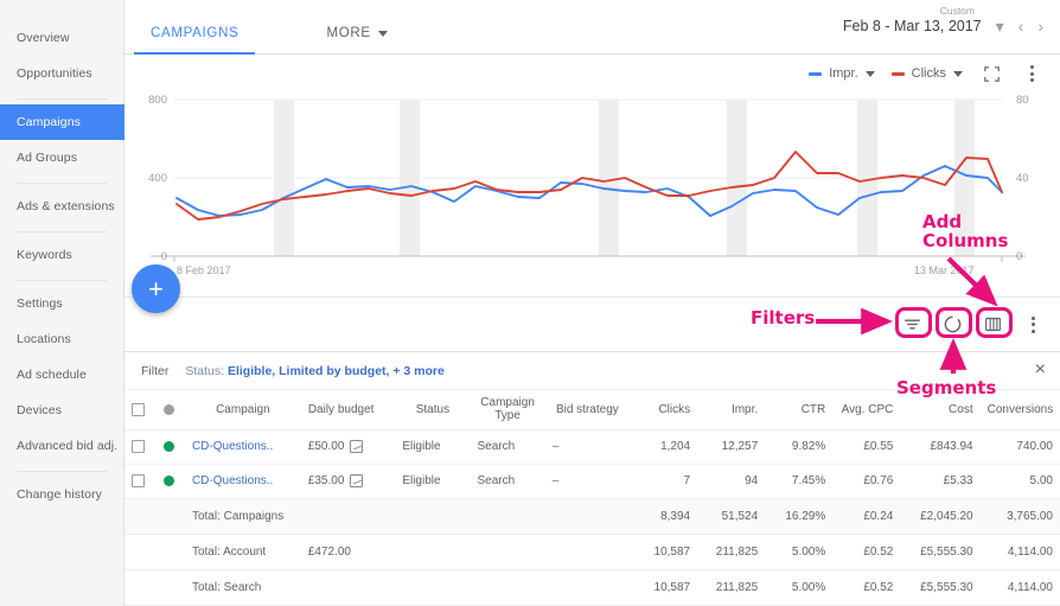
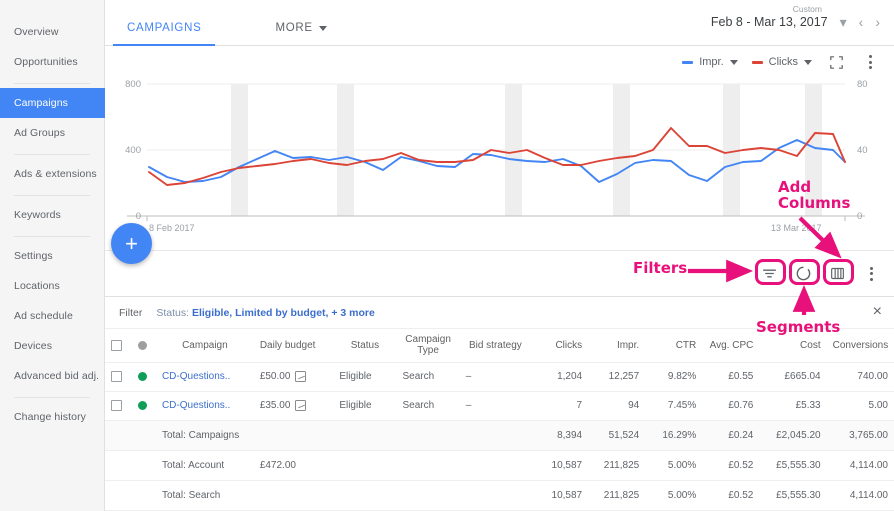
  Overview
  Opportunities
  Campaigns
  Ad Groups
  Ads & extensions
  Keywords
  Settings
  Locations
  Ad schedule
  Devices
  Advanced bid adj.
  Change history
  CAMPAIGNS
  MORE
  Custom
  Feb 8 - Mar 13, 2017
  ▾
  ‹
  ›
  Impr.
  Clicks
  800
  400
  0
  80
  40
  0
  8 Feb 2017
  13 Mar 217
  +
  Filter
  Status: Eligible, Limited by budget, + 3 more
  ×
  		Campaign	Daily budget	Status	Campaign Type	Bid strategy	Clicks	Impr.	CTR	Avg. CPC	Cost	Conversions
- 		CD-Questions..	£50.00	Eligible	Search	–	1,204	12,257	9.82%	£0.55	£843.94	740.00
+ 		CD-Questions..	£50.00	Eligible	Search	–	1,204	12,257	9.82%	£0.55	£665.04	740.00
  		CD-Questions..	£35.00	Eligible	Search	–	7	94	7.45%	£0.76	£5.33	5.00
  		Total: Campaigns					8,394	51,524	16.29%	£0.24	£2,045.20	3,765.00
  		Total: Account	£472.00				10,587	211,825	5.00%	£0.52	£5,555.30	4,114.00
  		Total: Search					10,587	211,825	5.00%	£0.52	£5,555.30	4,114.00
  Add
  Columns
  Filters
  Segments
